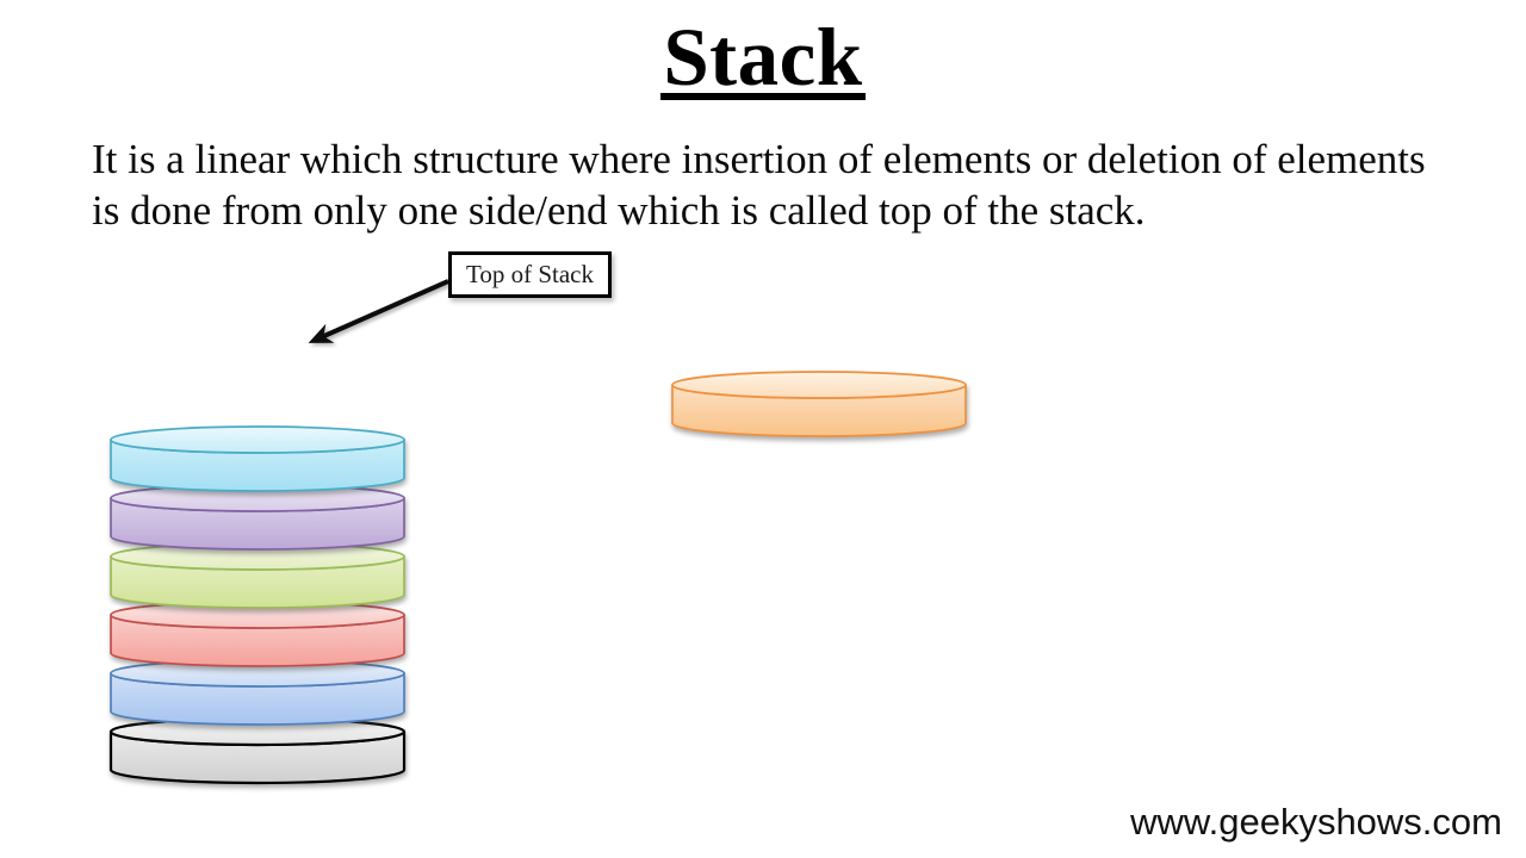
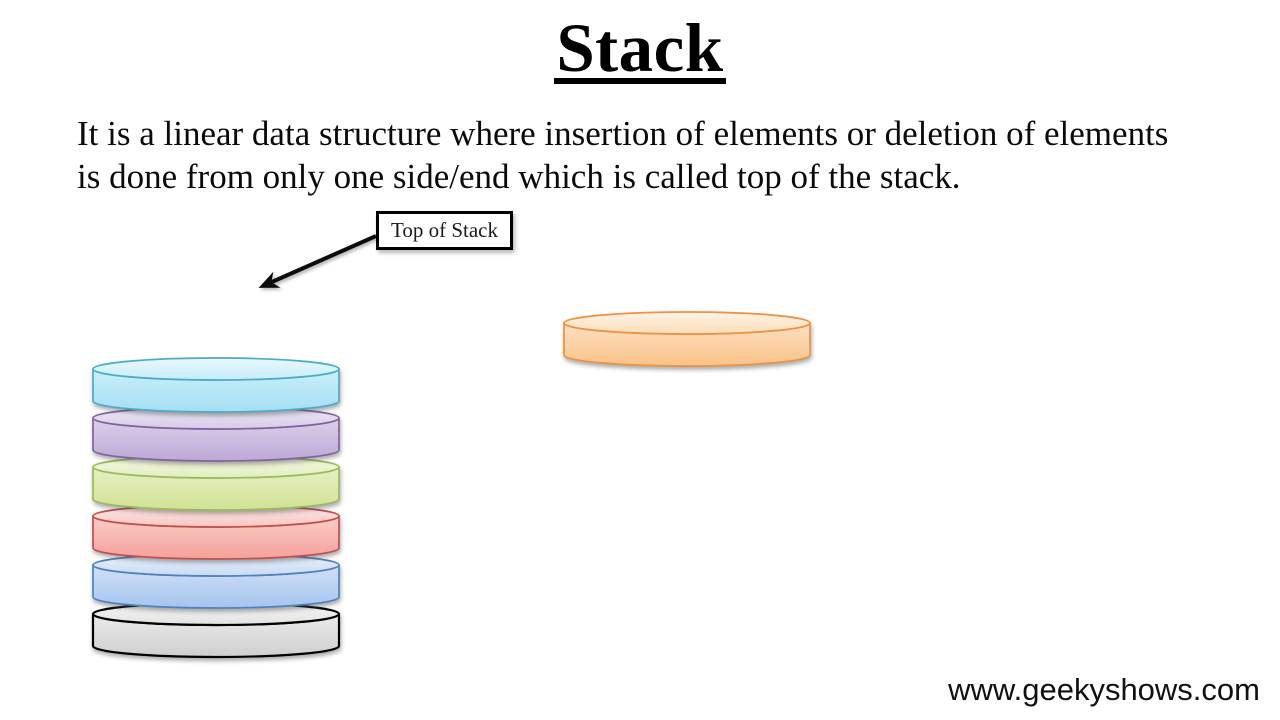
  Stack
- It is a linear which structure where insertion of elements or deletion of elements
+ It is a linear data structure where insertion of elements or deletion of elements
  is done from only one side/end which is called top of the stack.
  Top of Stack
  www.geekyshows.com
